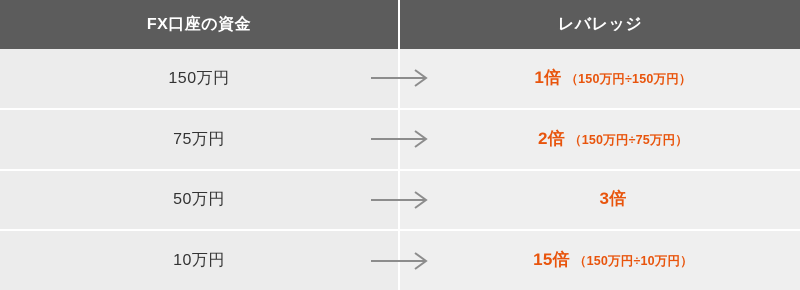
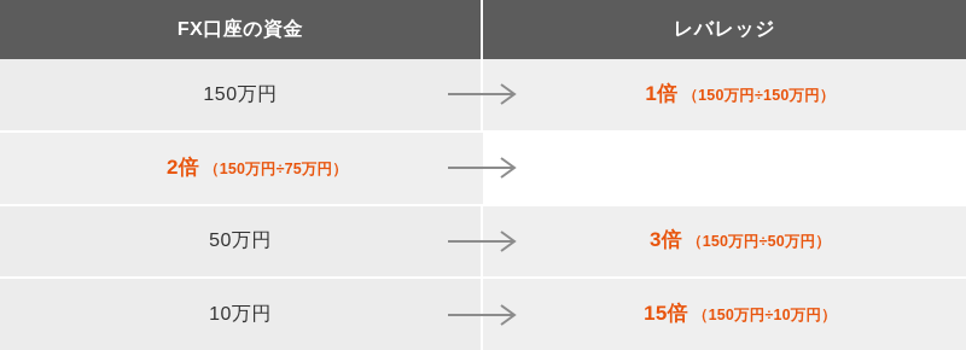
  FX口座の資金
  レバレッジ
  150万円
  1倍
  （150万円÷150万円）
- 75万円
  2倍
  （150万円÷75万円）
  50万円
  3倍
+ （150万円÷50万円）
  10万円
  15倍
  （150万円÷10万円）
